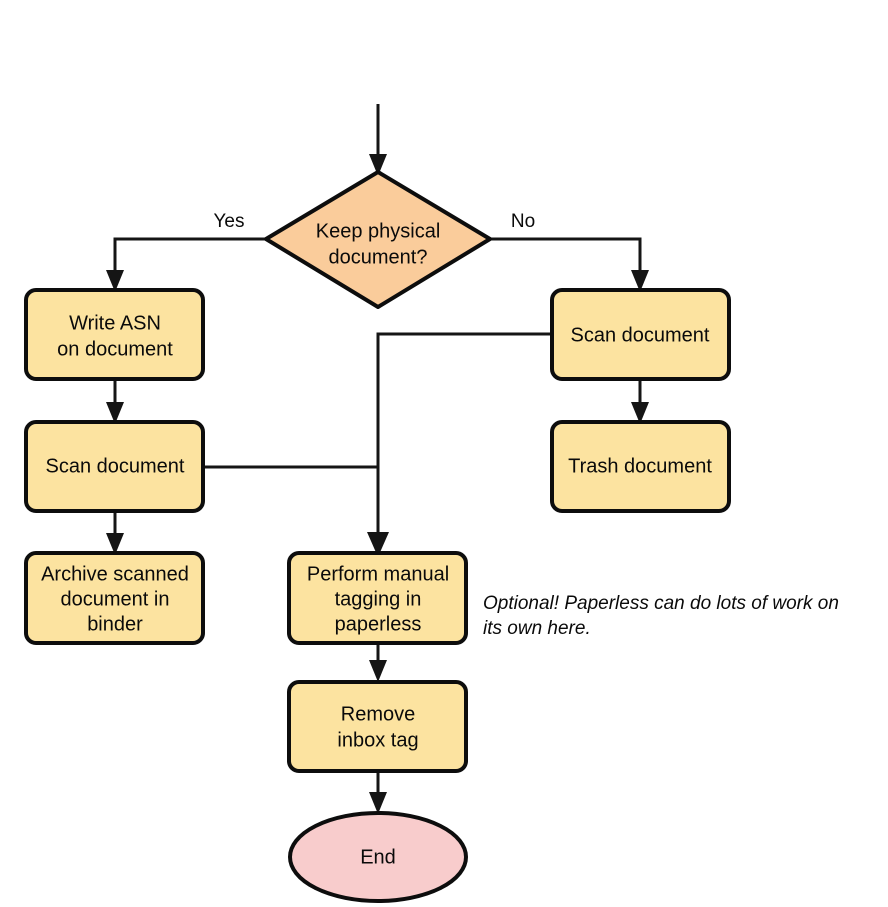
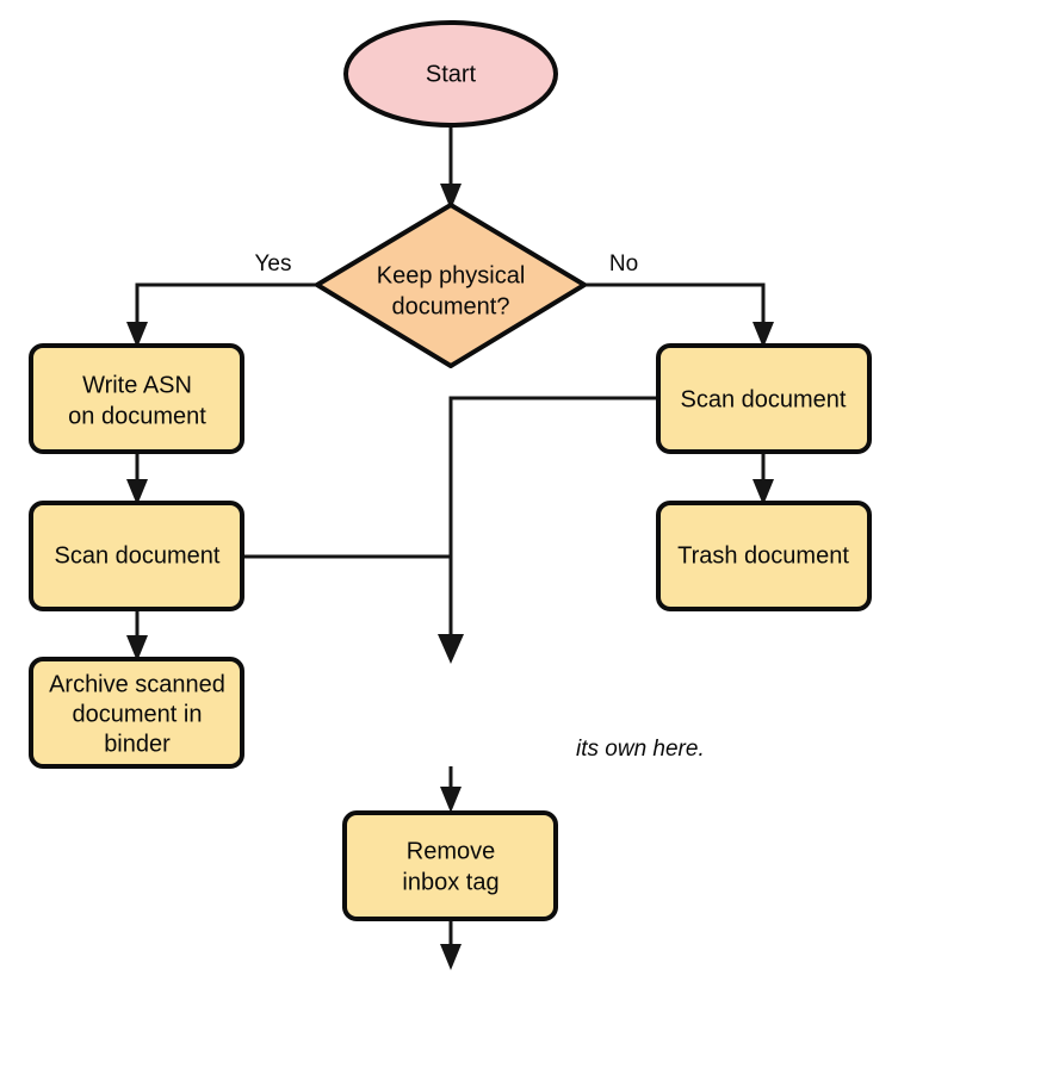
  Yes
  No
+ Start
  Keep physical
  document?
  Write ASN
  on document
  Scan document
  Archive scanned
  document in
  binder
  Scan document
  Trash document
- Perform manual
- tagging in
- paperless
  Remove
  inbox tag
- End
- Optional! Paperless can do lots of work on
  its own here.
